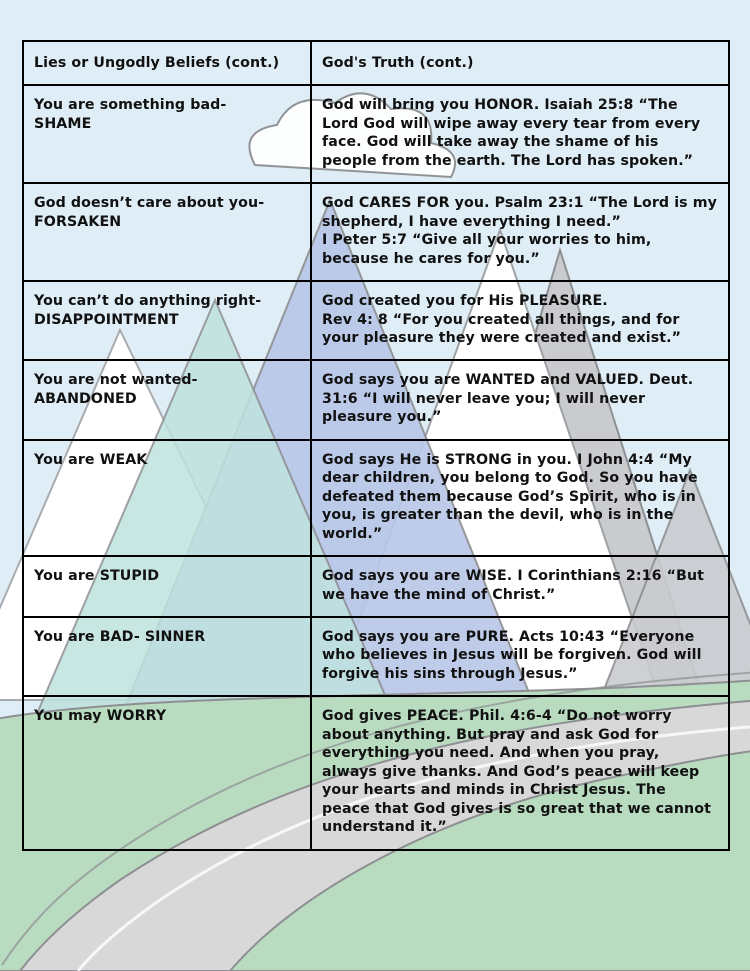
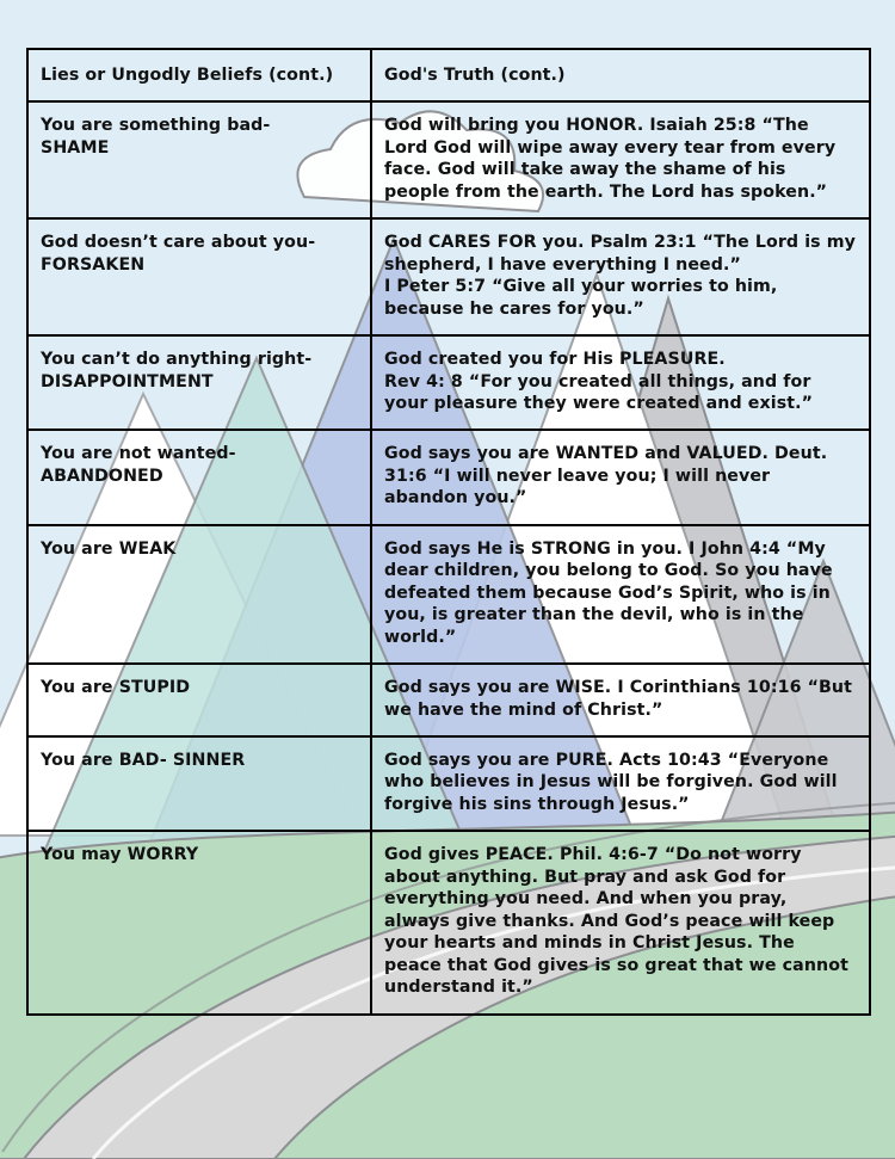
  Lies or Ungodly Beliefs (cont.)	God's Truth (cont.)
  You are something bad- SHAME	God will bring you HONOR. Isaiah 25:8 “The Lord God will wipe away every tear from every face. God will take away the shame of his people from the earth. The Lord has spoken.”
  God doesn’t care about you- FORSAKEN	God CARES FOR you. Psalm 23:1 “The Lord is my shepherd, I have everything I need.” I Peter 5:7 “Give all your worries to him, because he cares for you.”
  You can’t do anything right- DISAPPOINTMENT	God created you for His PLEASURE. Rev 4: 8 “For you created all things, and for your pleasure they were created and exist.”
- You are not wanted- ABANDONED	God says you are WANTED and VALUED. Deut. 31:6 “I will never leave you; I will never pleasure you.”
+ You are not wanted- ABANDONED	God says you are WANTED and VALUED. Deut. 31:6 “I will never leave you; I will never abandon you.”
  You are WEAK	God says He is STRONG in you. I John 4:4 “My dear children, you belong to God. So you have defeated them because God’s Spirit, who is in you, is greater than the devil, who is in the world.”
- You are STUPID	God says you are WISE. I Corinthians 2:16 “But we have the mind of Christ.”
+ You are STUPID	God says you are WISE. I Corinthians 10:16 “But we have the mind of Christ.”
  You are BAD- SINNER	God says you are PURE. Acts 10:43 “Everyone who believes in Jesus will be forgiven. God will forgive his sins through Jesus.”
- You may WORRY	God gives PEACE. Phil. 4:6-4 “Do not worry about anything. But pray and ask God for everything you need. And when you pray, always give thanks. And God’s peace will keep your hearts and minds in Christ Jesus. The peace that God gives is so great that we cannot understand it.”
+ You may WORRY	God gives PEACE. Phil. 4:6-7 “Do not worry about anything. But pray and ask God for everything you need. And when you pray, always give thanks. And God’s peace will keep your hearts and minds in Christ Jesus. The peace that God gives is so great that we cannot understand it.”
